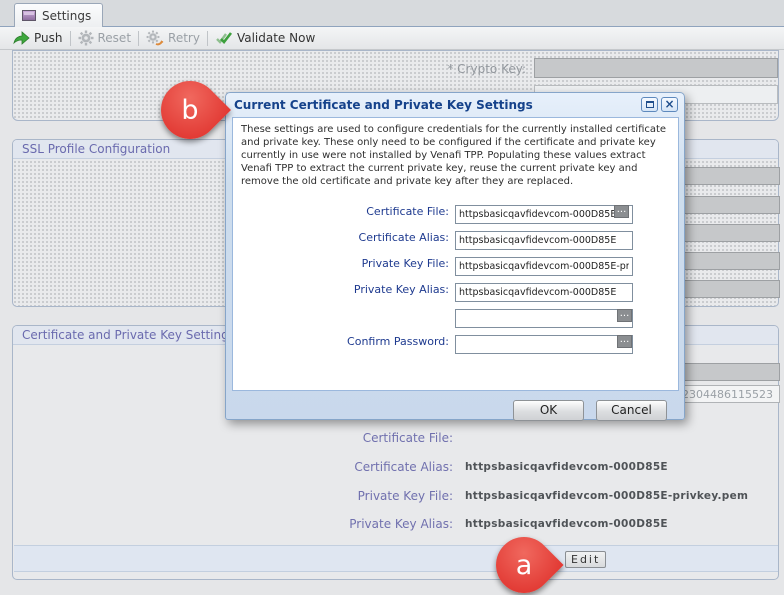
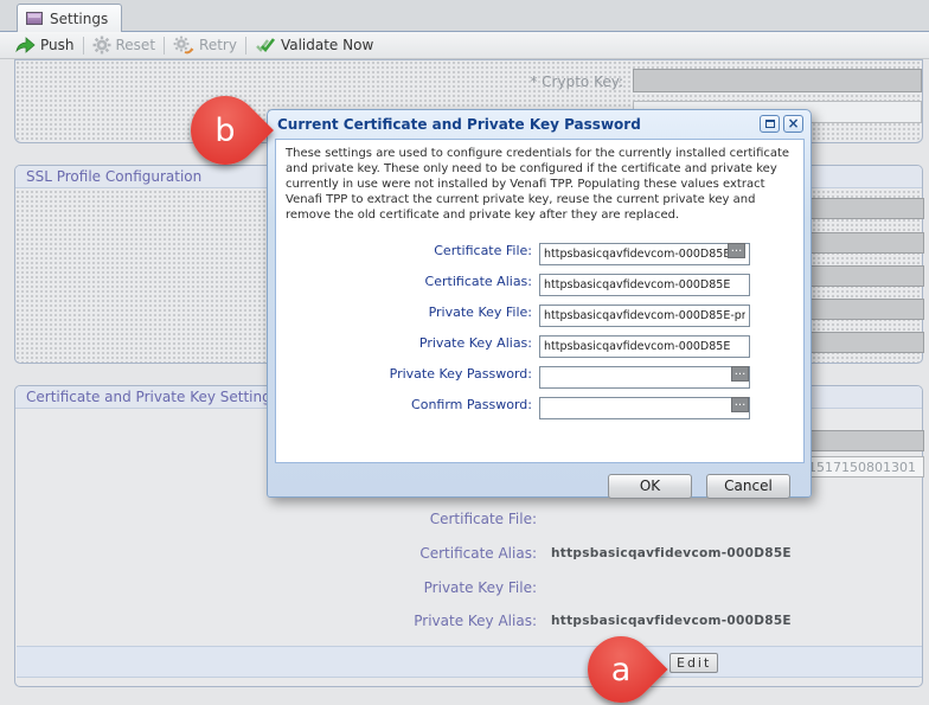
  Settings
  Push
  Reset
  Retry
  Validate Now
  * Crypto Key:
  SSL Profile Configuration
  Certificate and Private Key Settin
- 2304486115523
+ 1517150801301
  Certificate File:
  Certificate Alias:
  httpsbasicqavfidevcom-000D85E
  Private Key File:
- httpsbasicqavfidevcom-000D85E-privkey.pem
  Private Key Alias:
  httpsbasicqavfidevcom-000D85E
  Edit
- Current Certificate and Private Key Settings
+ Current Certificate and Private Key Password
  ×
  These settings are used to configure credentials for the currently installed certificate and private key. These only need to be configured if the certificate and private key currently in use were not installed by Venafi TPP. Populating these values extract Venafi TPP to extract the current private key, reuse the current private key and remove the old certificate and private key after they are replaced.
  Certificate File:
  httpsbasicqavfidevcom-000D85
  ...
  Certificate Alias:
  httpsbasicqavfidevcom-000D85E
  Private Key File:
  httpsbasicqavfidevcom-000D85E-pr
  Private Key Alias:
  httpsbasicqavfidevcom-000D85E
+ Private Key Password:
  ...
  Confirm Password:
  ...
  OK
  Cancel
